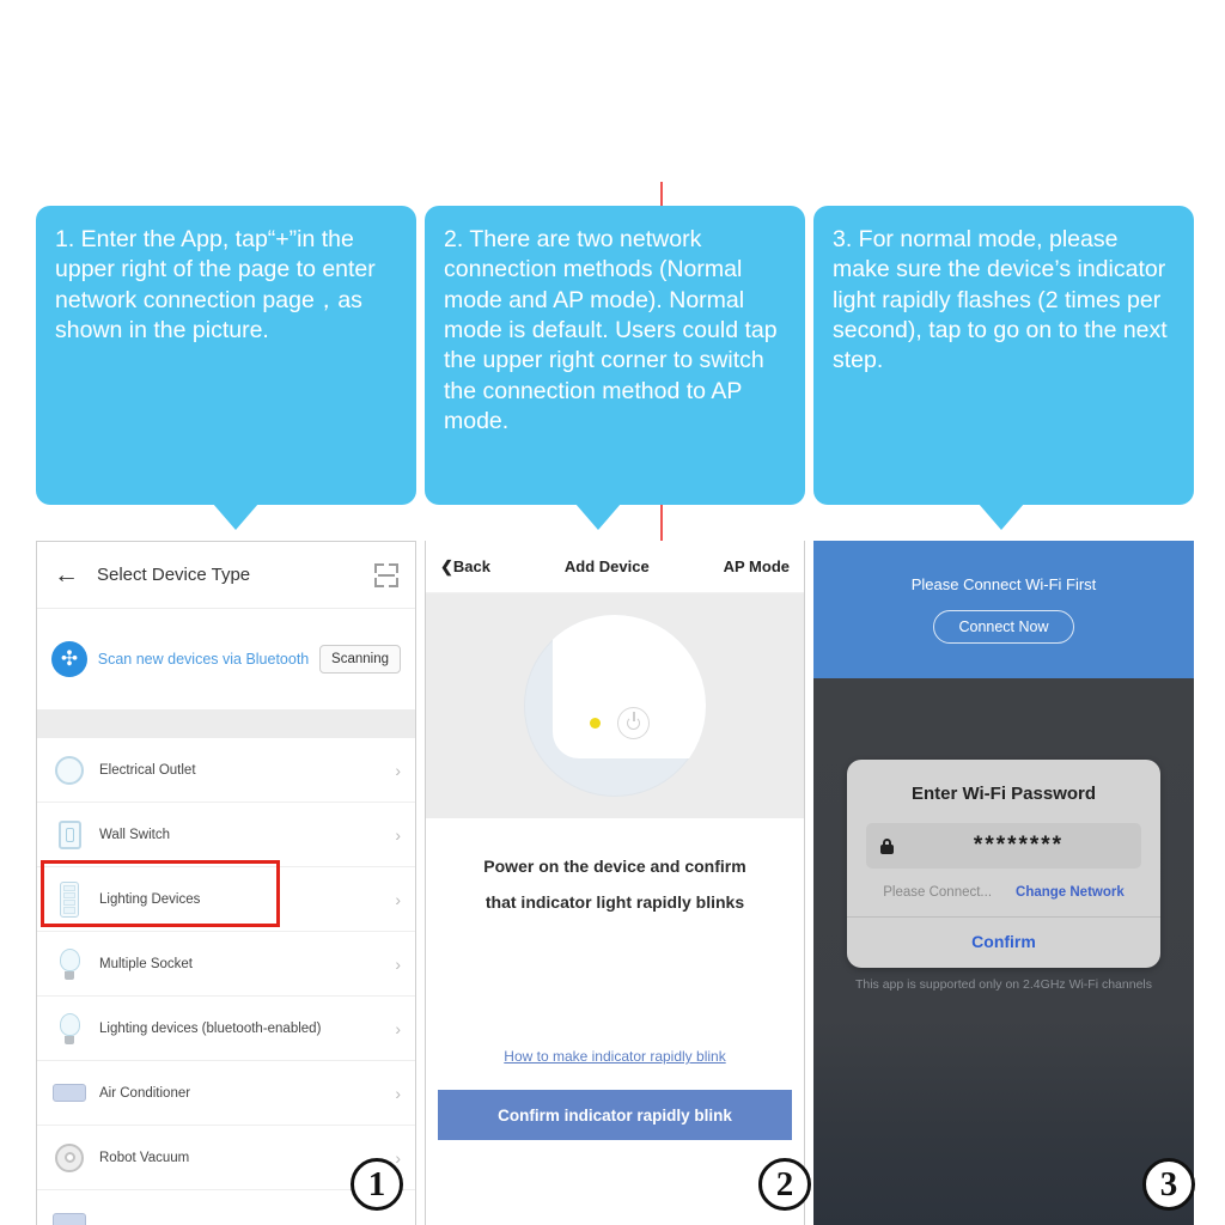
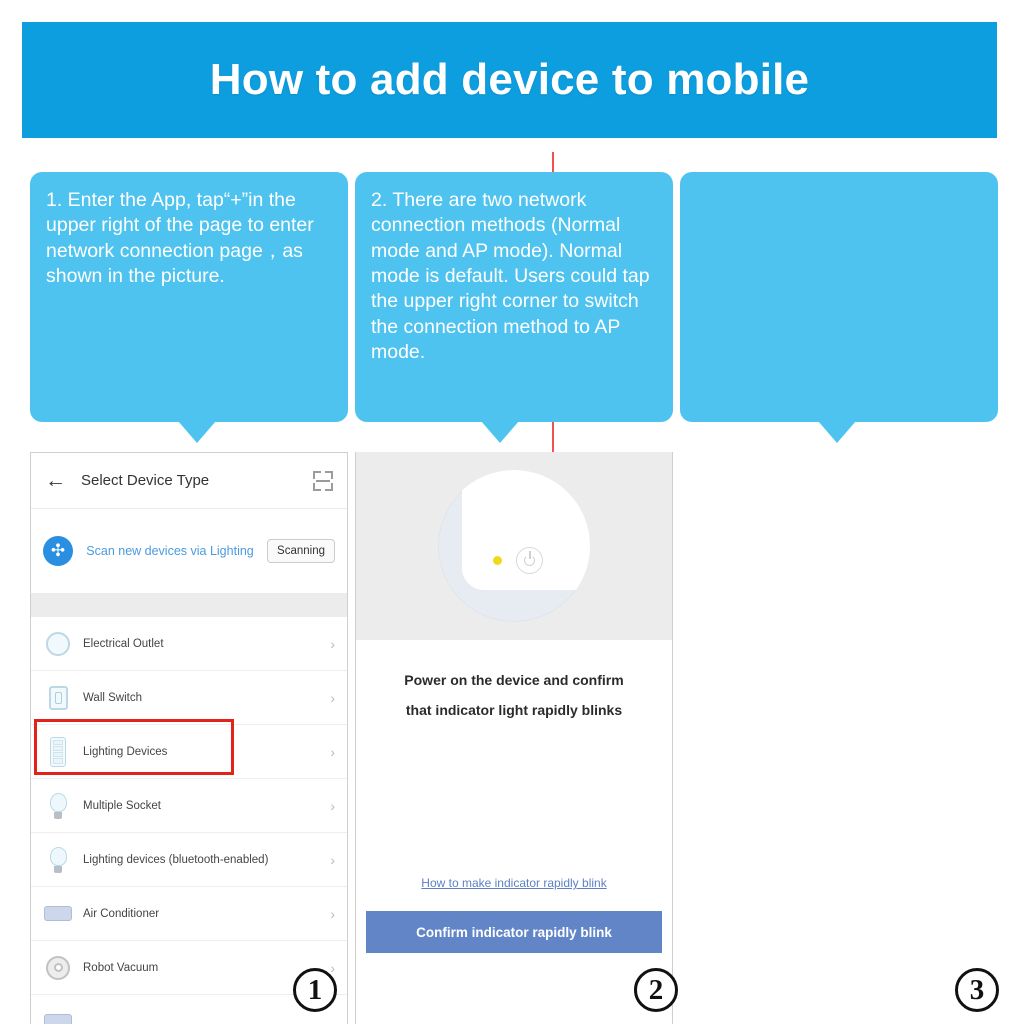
+ How to add device to mobile
  1. Enter the App, tap“+”in the upper right of the page to enter network connection page，as shown in the picture.
  2. There are two network connection methods (Normal mode and AP mode). Normal mode is default. Users could tap the upper right corner to switch the connection method to AP mode.
- 3. For normal mode, please make sure the device’s indicator light rapidly flashes (2 times per second), tap to go on to the next step.
  ←
  Select Device Type
  ✣
- Scan new devices via Bluetooth
+ Scan new devices via Lighting
  Scanning
  Electrical Outlet
  ›
  Wall Switch
  ›
  Lighting Devices
  ›
  Multiple Socket
  ›
  Lighting devices (bluetooth-enabled)
  ›
  Air Conditioner
  ›
  Robot Vacuum
  ›
- ❮Back
- Add Device
- AP Mode
  Power on the device and confirm
  that indicator light rapidly blinks
  How to make indicator rapidly blink
  Confirm indicator rapidly blink
- Please Connect Wi-Fi First
- Connect Now
- Enter Wi-Fi Password
- ********
- Please Connect...
- Change Network
- Confirm
- This app is supported only on 2.4GHz Wi-Fi channels
  1
  2
  3
